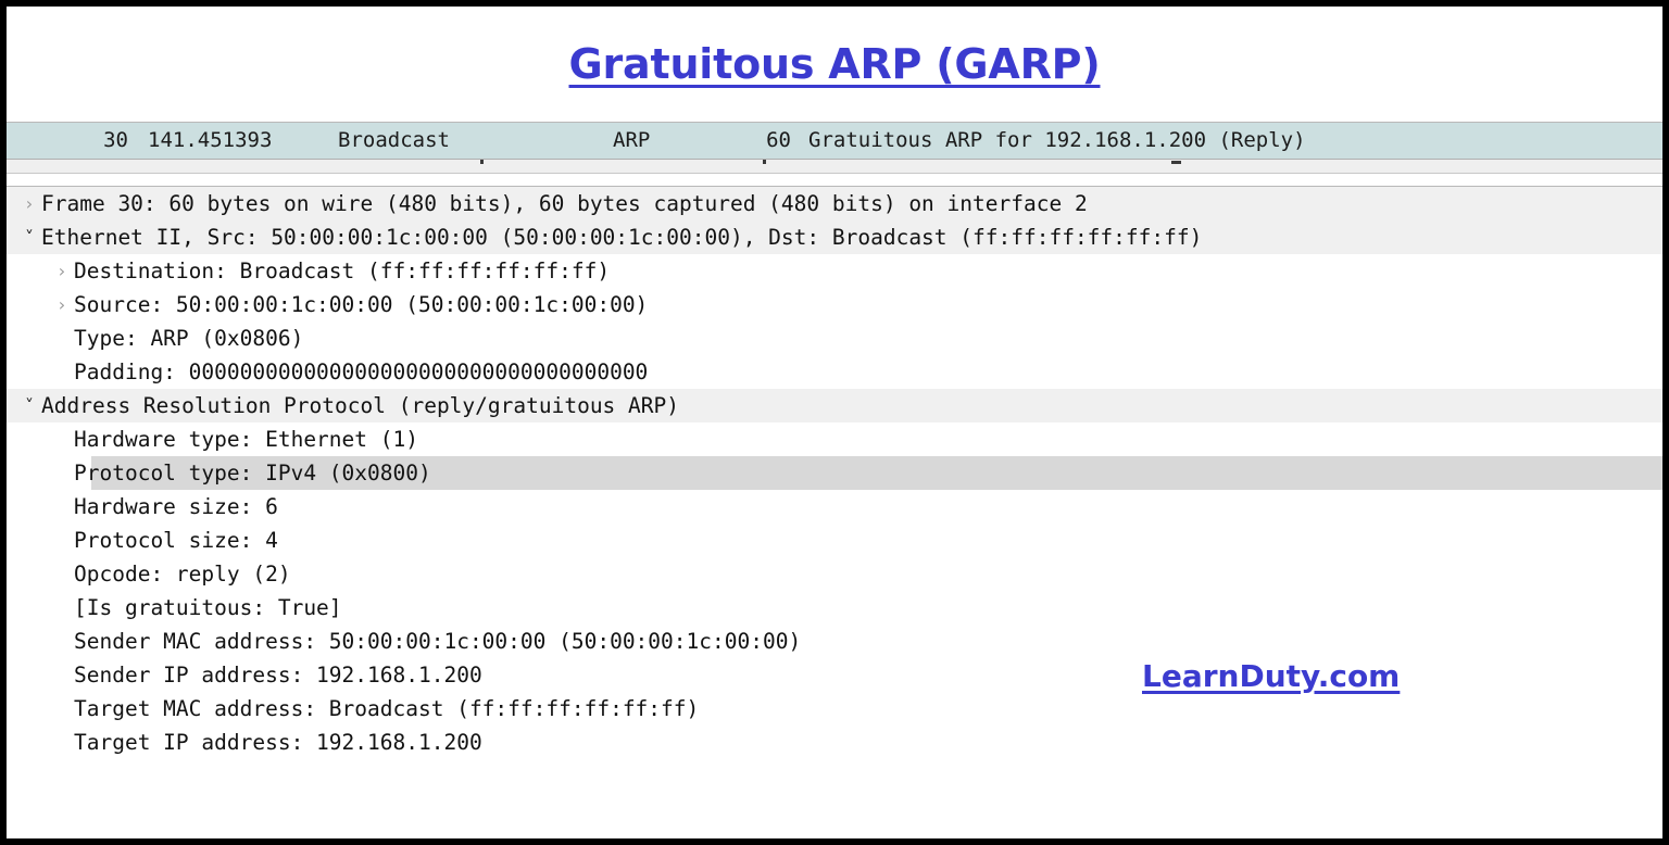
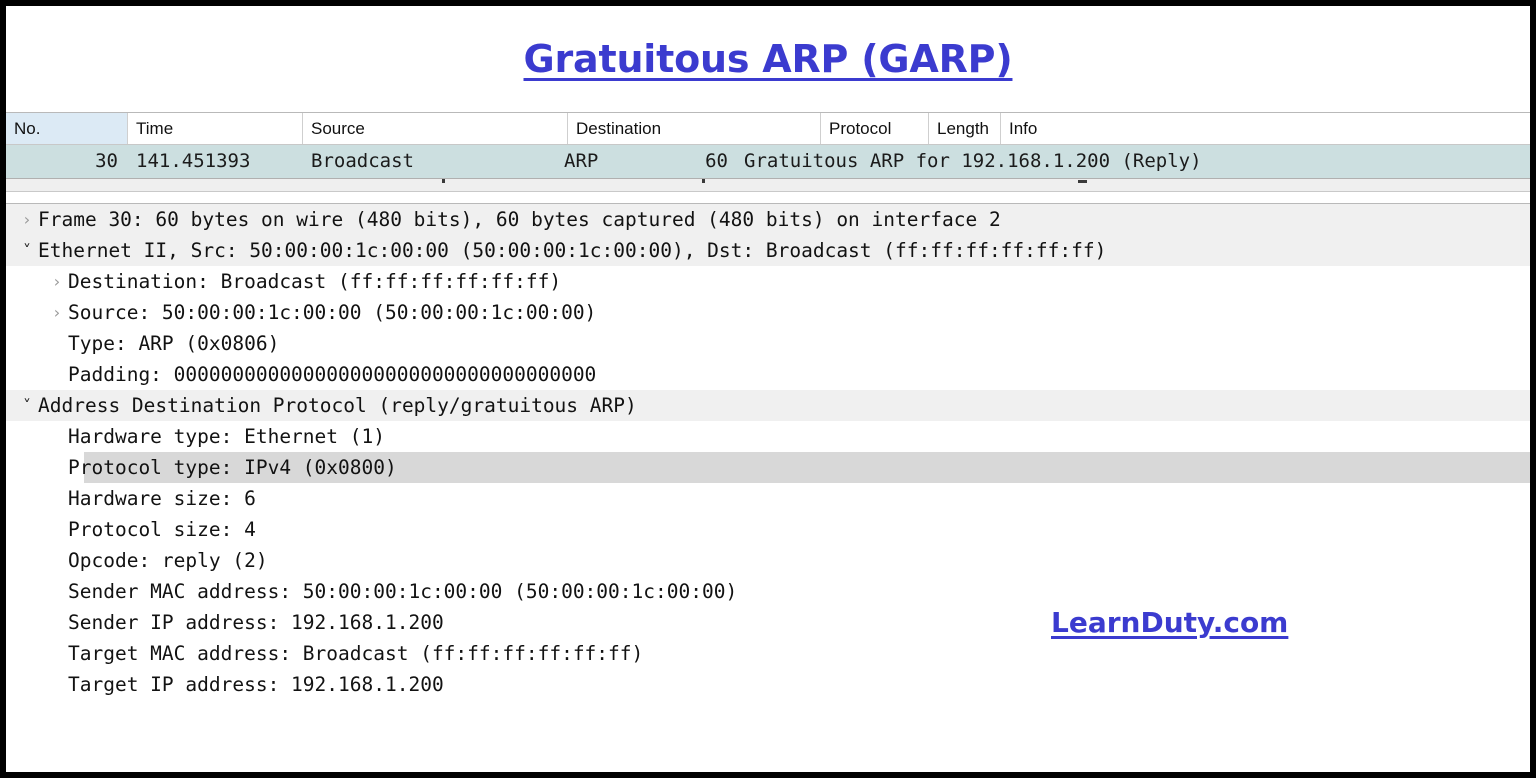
  Gratuitous ARP (GARP)
+ No.
+ Time
+ Source
+ Destination
+ Protocol
+ Length
+ Info
  30
  141.451393
  Broadcast
  ARP
  60
  Gratuitous ARP for 192.168.1.200 (Reply)
  ›
  Frame 30: 60 bytes on wire (480 bits), 60 bytes captured (480 bits) on interface 2
  ˅
  Ethernet II, Src: 50:00:00:1c:00:00 (50:00:00:1c:00:00), Dst: Broadcast (ff:ff:ff:ff:ff:ff)
  ›
  Destination: Broadcast (ff:ff:ff:ff:ff:ff)
  ›
  Source: 50:00:00:1c:00:00 (50:00:00:1c:00:00)
  Type: ARP (0x0806)
  Padding: 000000000000000000000000000000000000
  ˅
- Address Resolution Protocol (reply/gratuitous ARP)
+ Address Destination Protocol (reply/gratuitous ARP)
  Hardware type: Ethernet (1)
  Protocol type: IPv4 (0x0800)
  Hardware size: 6
  Protocol size: 4
  Opcode: reply (2)
- [Is gratuitous: True]
  Sender MAC address: 50:00:00:1c:00:00 (50:00:00:1c:00:00)
  Sender IP address: 192.168.1.200
  Target MAC address: Broadcast (ff:ff:ff:ff:ff:ff)
  Target IP address: 192.168.1.200
  LearnDuty.com
